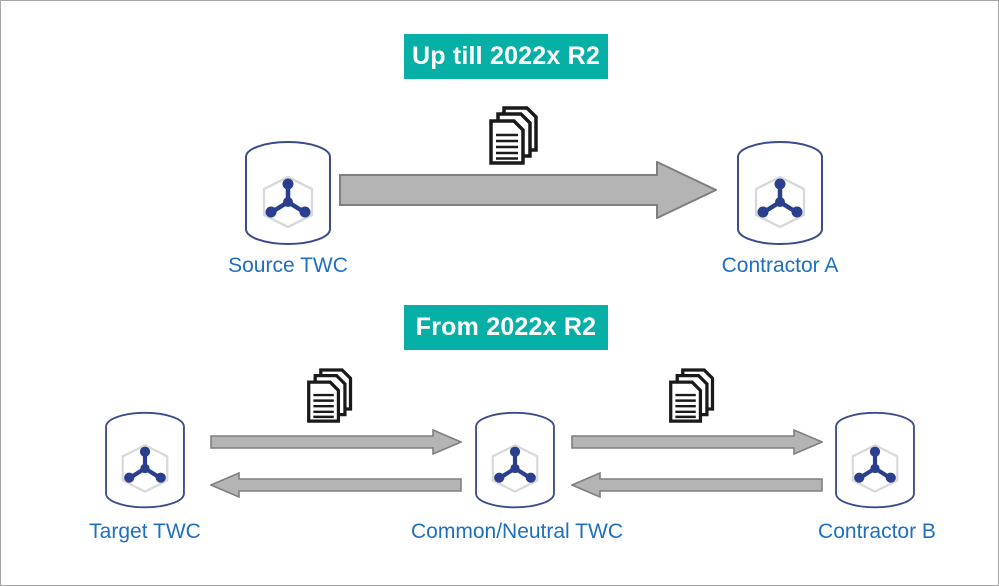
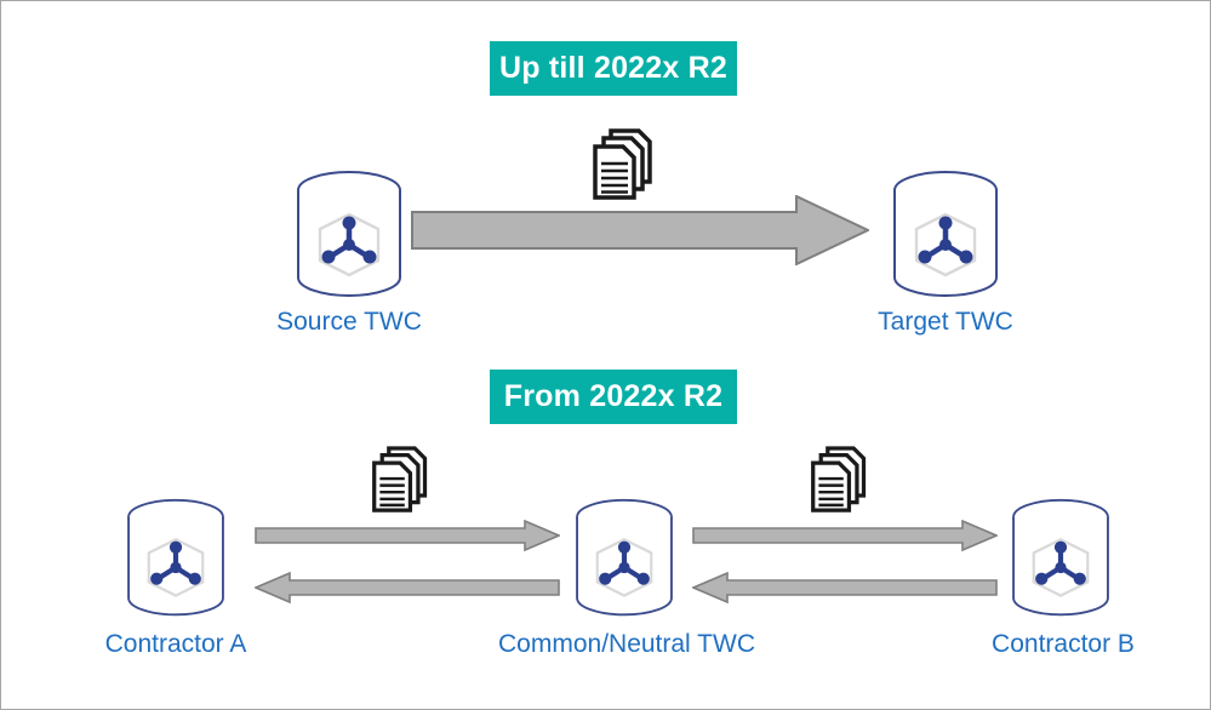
  Up till 2022x R2
  Source TWC
- Contractor A
+ Target TWC
  From 2022x R2
- Target TWC
+ Contractor A
  Common/Neutral TWC
  Contractor B
